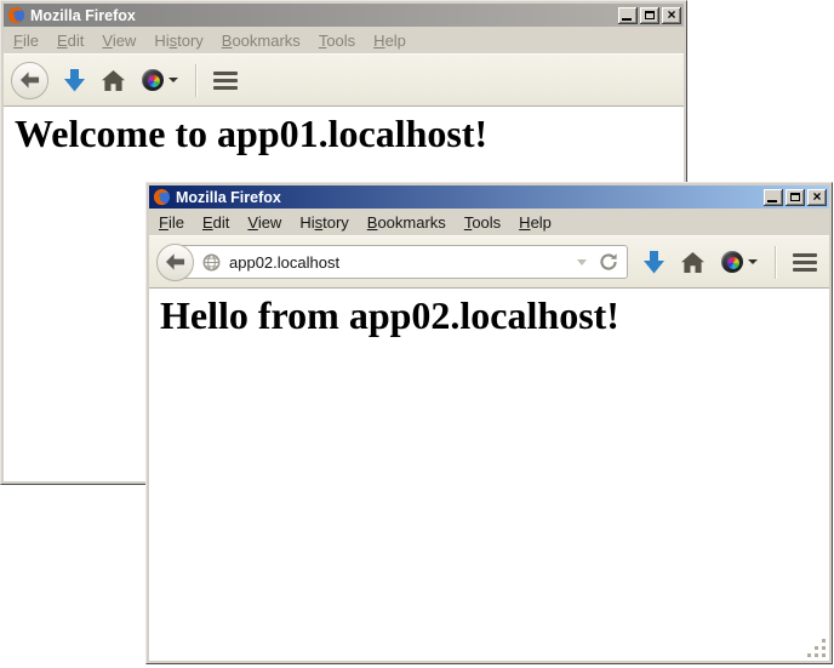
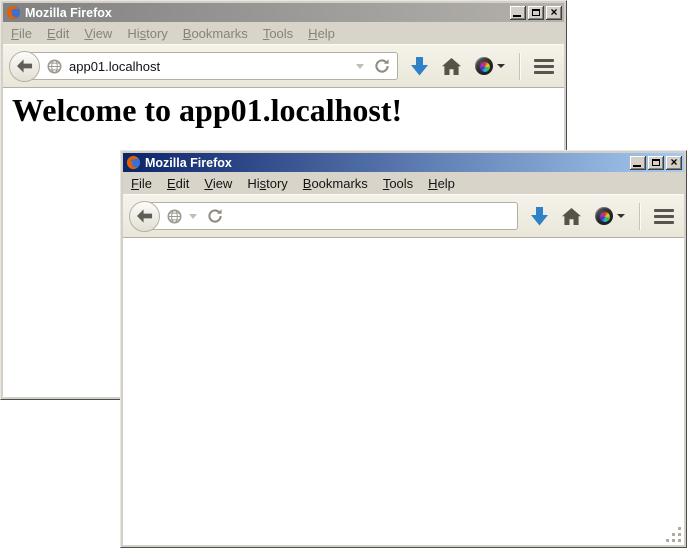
  Mozilla Firefox
  ×
  File
  Edit
  View
  History
  Bookmarks
  Tools
  Help
+ app01.localhost
  Welcome to app01.localhost!
  Mozilla Firefox
  ×
  File
  Edit
  View
  History
  Bookmarks
  Tools
  Help
- app02.localhost
- Hello from app02.localhost!
